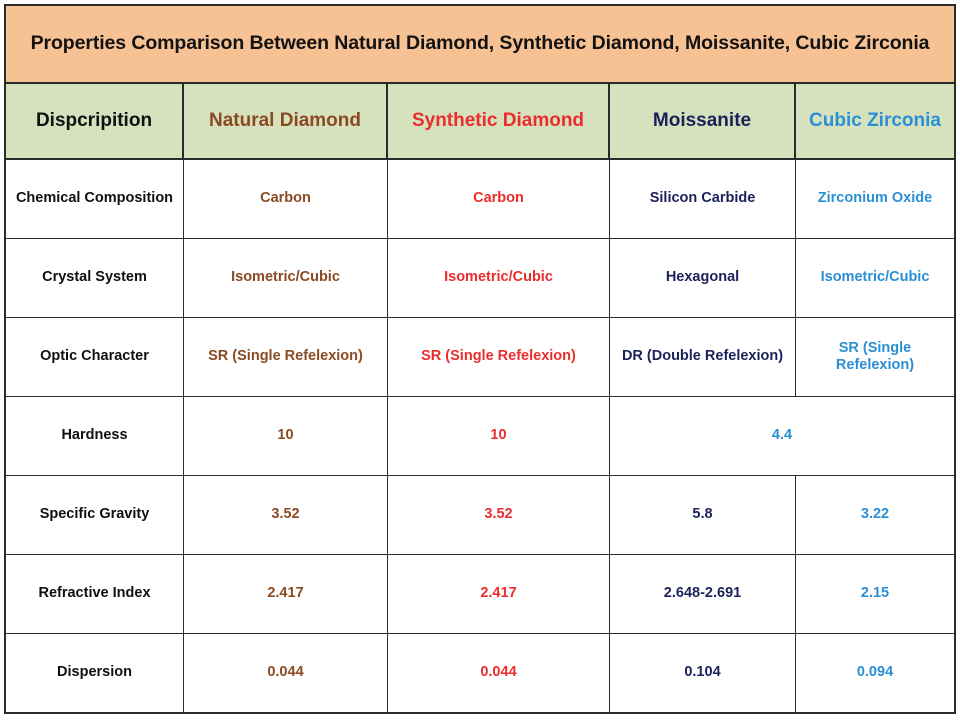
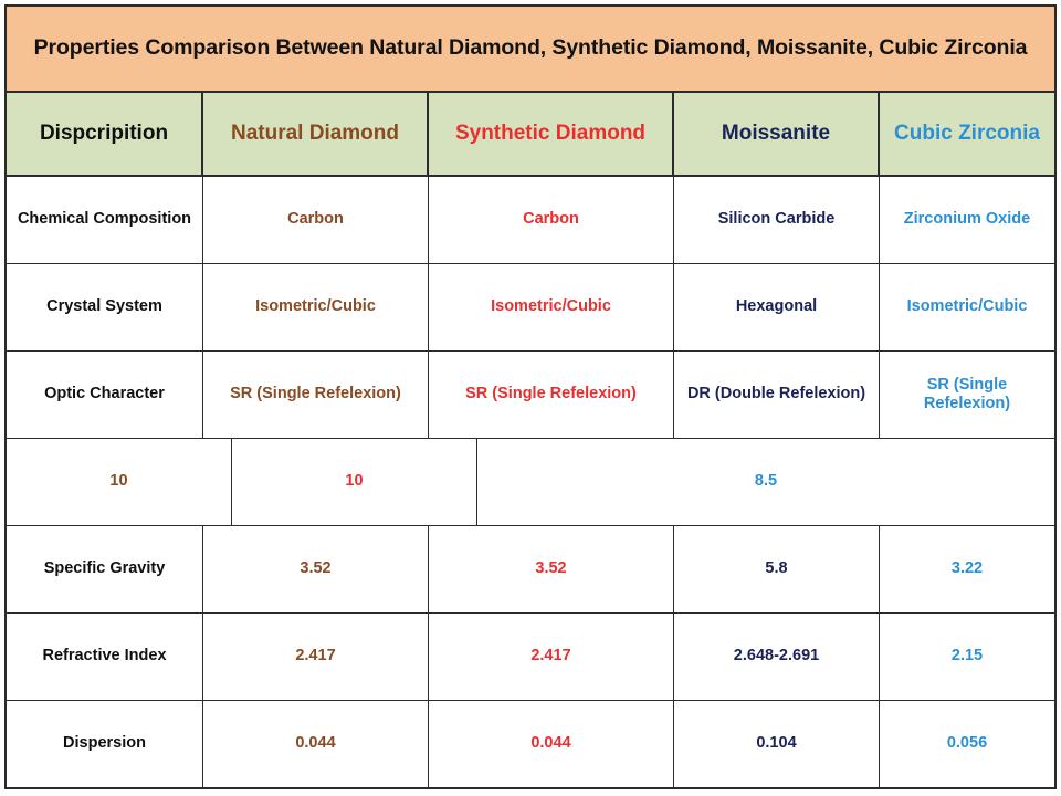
  Properties Comparison Between Natural Diamond, Synthetic Diamond, Moissanite, Cubic Zirconia
  Dispcripition
  Natural Diamond
  Synthetic Diamond
  Moissanite
  Cubic Zirconia
  Chemical Composition
  Carbon
  Carbon
  Silicon Carbide
  Zirconium Oxide
  Crystal System
  Isometric/Cubic
  Isometric/Cubic
  Hexagonal
  Isometric/Cubic
  Optic Character
  SR (Single Refelexion)
  SR (Single Refelexion)
  DR (Double Refelexion)
  SR (Single Refelexion)
- Hardness
  10
  10
- 4.4
+ 8.5
  Specific Gravity
  3.52
  3.52
  5.8
  3.22
  Refractive Index
  2.417
  2.417
  2.648-2.691
  2.15
  Dispersion
  0.044
  0.044
  0.104
- 0.094
+ 0.056
